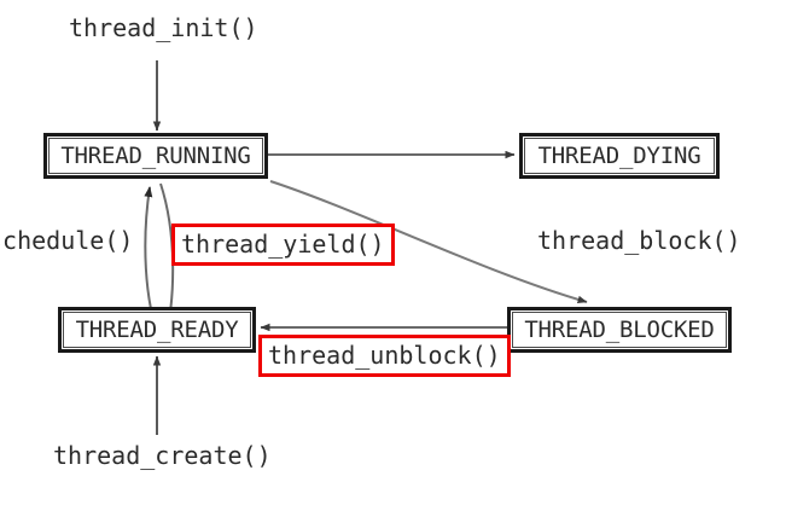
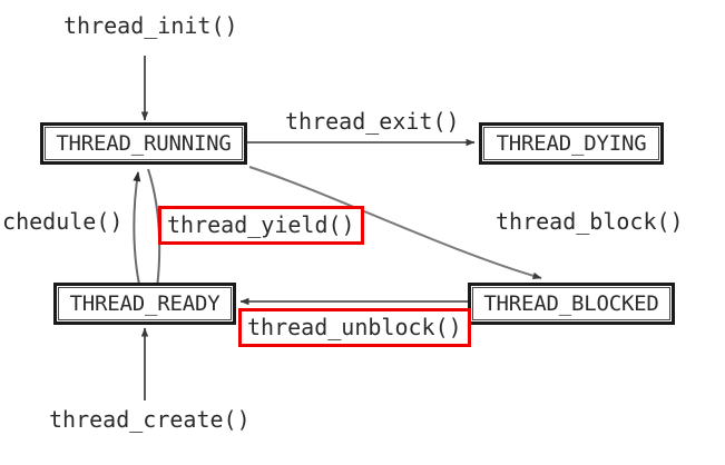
  THREAD_RUNNING
  THREAD_DYING
  THREAD_READY
  THREAD_BLOCKED
  thread_init()
+ thread_exit()
  chedule()
  thread_yield()
  thread_block()
  thread_unblock()
  thread_create()
